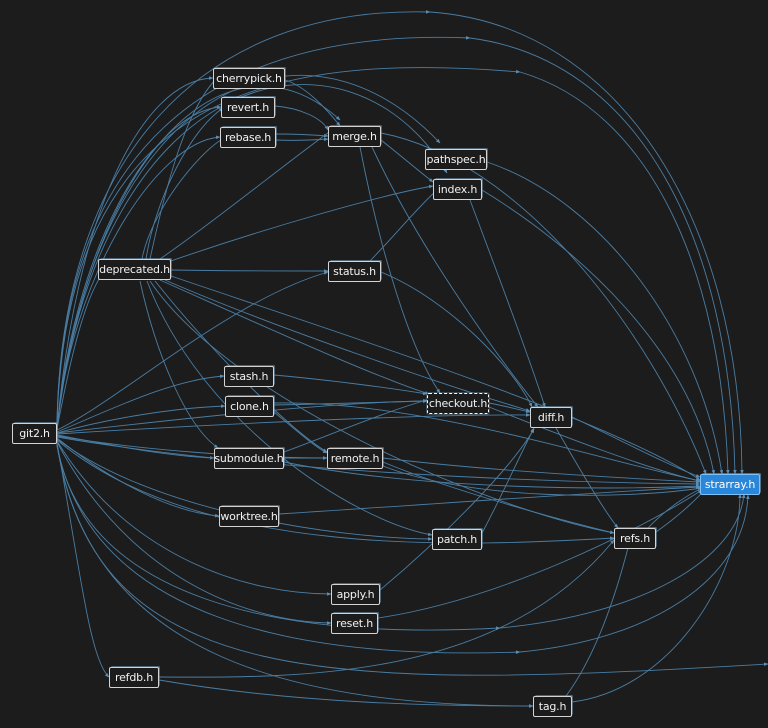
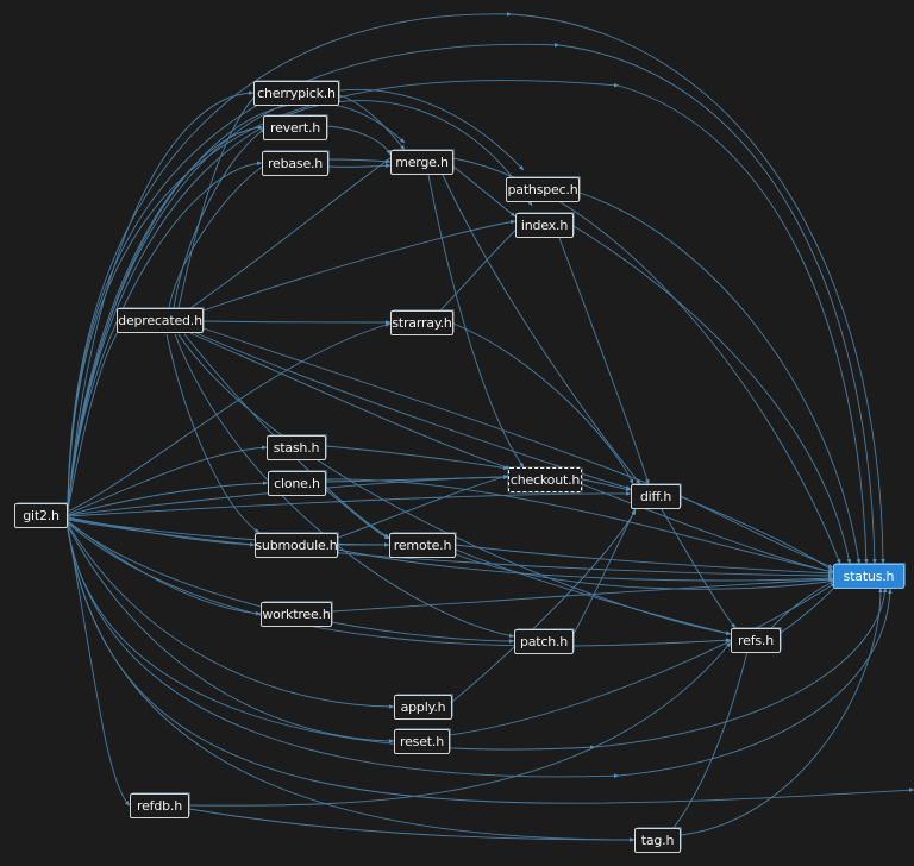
  git2.h
  cherrypick.h
  revert.h
  rebase.h
  merge.h
  pathspec.h
  index.h
  deprecated.h
- status.h
+ strarray.h
  stash.h
  clone.h
  checkout.h
  diff.h
  submodule.h
  remote.h
- strarray.h
+ status.h
  worktree.h
  patch.h
  refs.h
  apply.h
  reset.h
  refdb.h
  tag.h
